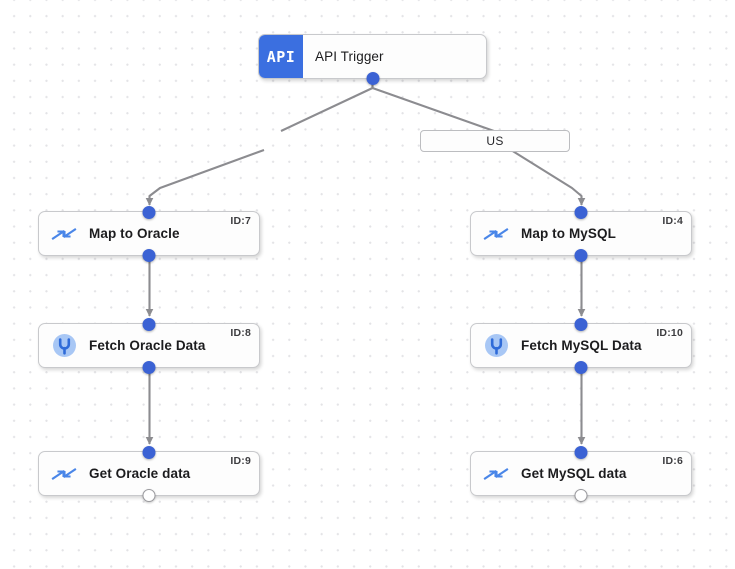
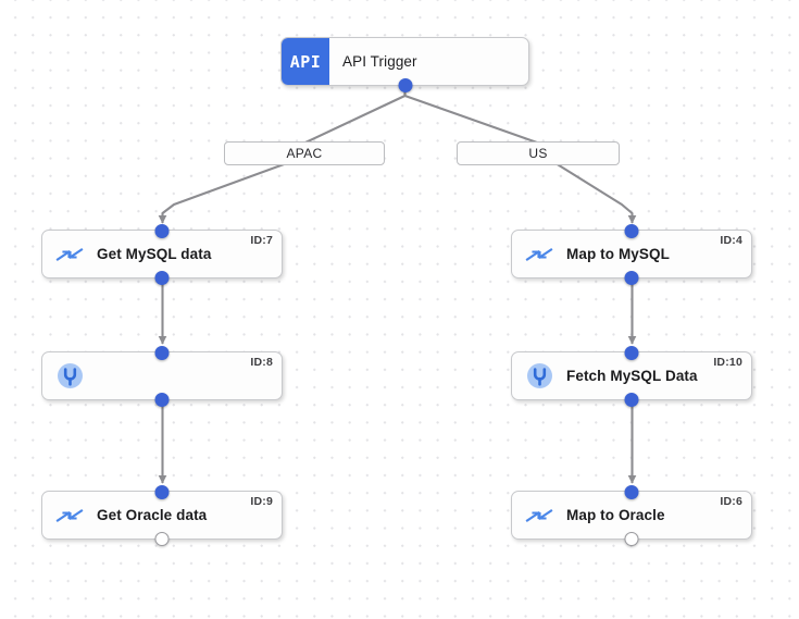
  API
  API Trigger
+ APAC
  US
- Map to Oracle
+ Get MySQL data
  ID:7
- Fetch Oracle Data
  ID:8
  Get Oracle data
  ID:9
  Map to MySQL
  ID:4
  Fetch MySQL Data
  ID:10
- Get MySQL data
+ Map to Oracle
  ID:6
